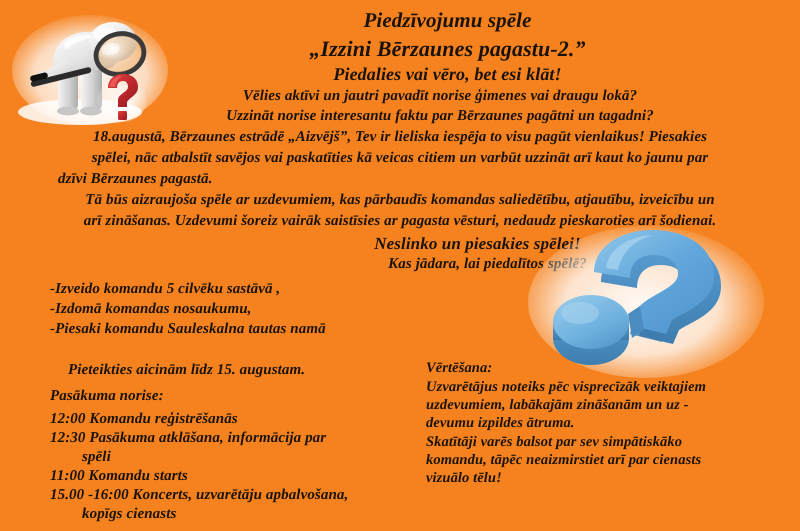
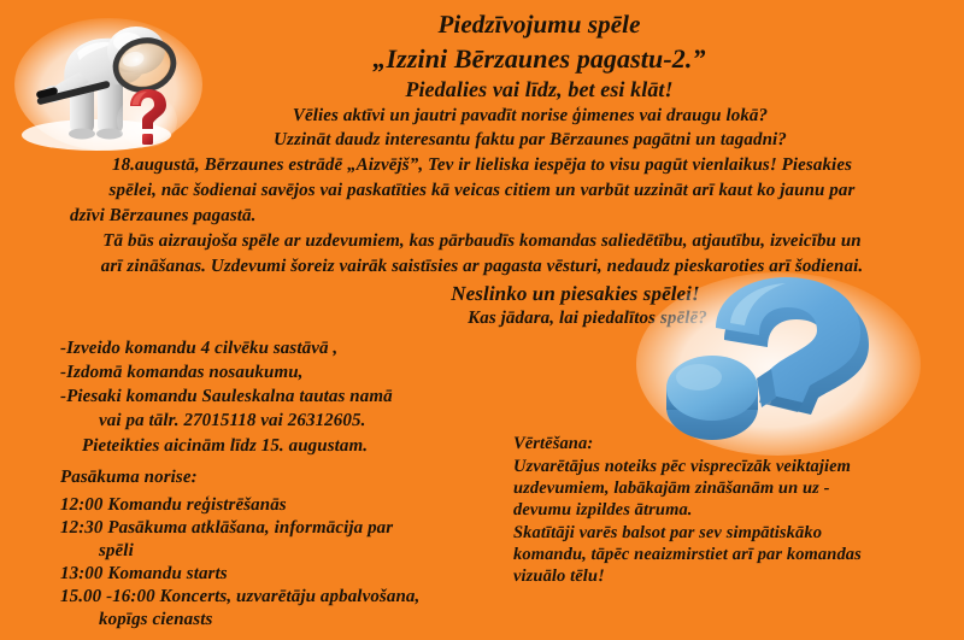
  Piedzīvojumu spēle
  „Izzini Bērzaunes pagastu-2.”
- Piedalies vai vēro, bet esi klāt!
+ Piedalies vai līdz, bet esi klāt!
  Vēlies aktīvi un jautri pavadīt norise ģimenes vai draugu lokā?
- Uzzināt norise interesantu faktu par Bērzaunes pagātni un tagadni?
+ Uzzināt daudz interesantu faktu par Bērzaunes pagātni un tagadni?
  18.augustā, Bērzaunes estrādē „Aizvējš”, Tev ir lieliska iespēja to visu pagūt vienlaikus! Piesakies
- spēlei, nāc atbalstīt savējos vai paskatīties kā veicas citiem un varbūt uzzināt arī kaut ko jaunu par
+ spēlei, nāc šodienai savējos vai paskatīties kā veicas citiem un varbūt uzzināt arī kaut ko jaunu par
  dzīvi Bērzaunes pagastā.
  Tā būs aizraujoša spēle ar uzdevumiem, kas pārbaudīs komandas saliedētību, atjautību, izveicību un
  arī zināšanas. Uzdevumi šoreiz vairāk saistīsies ar pagasta vēsturi, nedaudz pieskaroties arī šodienai.
  Neslinko un piesakies spēle
  Kas jādara, lai piedalītos
- -Izveido komandu 5 cilvēku sastāvā ,
+ -Izveido komandu 4 cilvēku sastāvā ,
  -Izdomā komandas nosaukumu,
  -Piesaki komandu Sauleskalna tautas namā
+ vai pa tālr. 27015118 vai 26312605.
  Pieteikties aicinām līdz 15. augustam.
  Pasākuma norise:
  12:00 Komandu reģistrēšanās
  12:30 Pasākuma atklāšana, informācija par
  spēli
- 11:00 Komandu starts
+ 13:00 Komandu starts
  15.00 -16:00 Koncerts, uzvarētāju apbalvošana,
  kopīgs cienasts
  Vērtēšana:
  Uzvarētājus noteiks pēc visprecīzāk veiktajiem
  uzdevumiem, labākajām zināšanām un uz -
  devumu izpildes ātruma.
  Skatītāji varēs balsot par sev simpātiskāko
- komandu, tāpēc neaizmirstiet arī par cienasts
+ komandu, tāpēc neaizmirstiet arī par komandas
  vizuālo tēlu!
